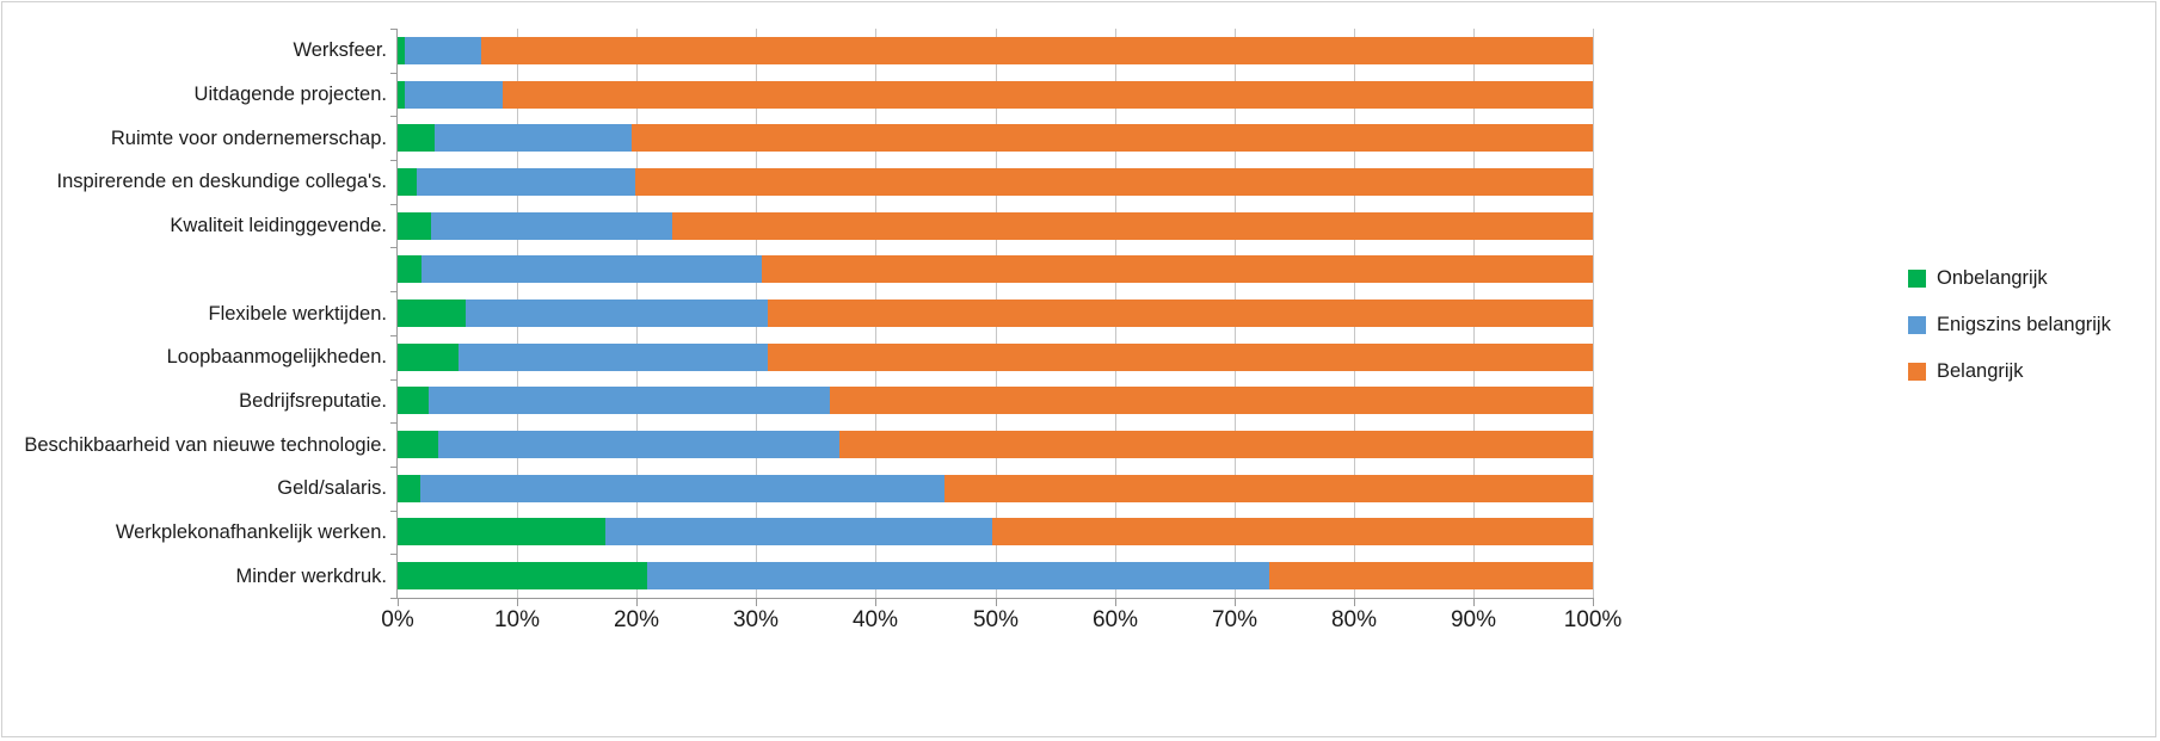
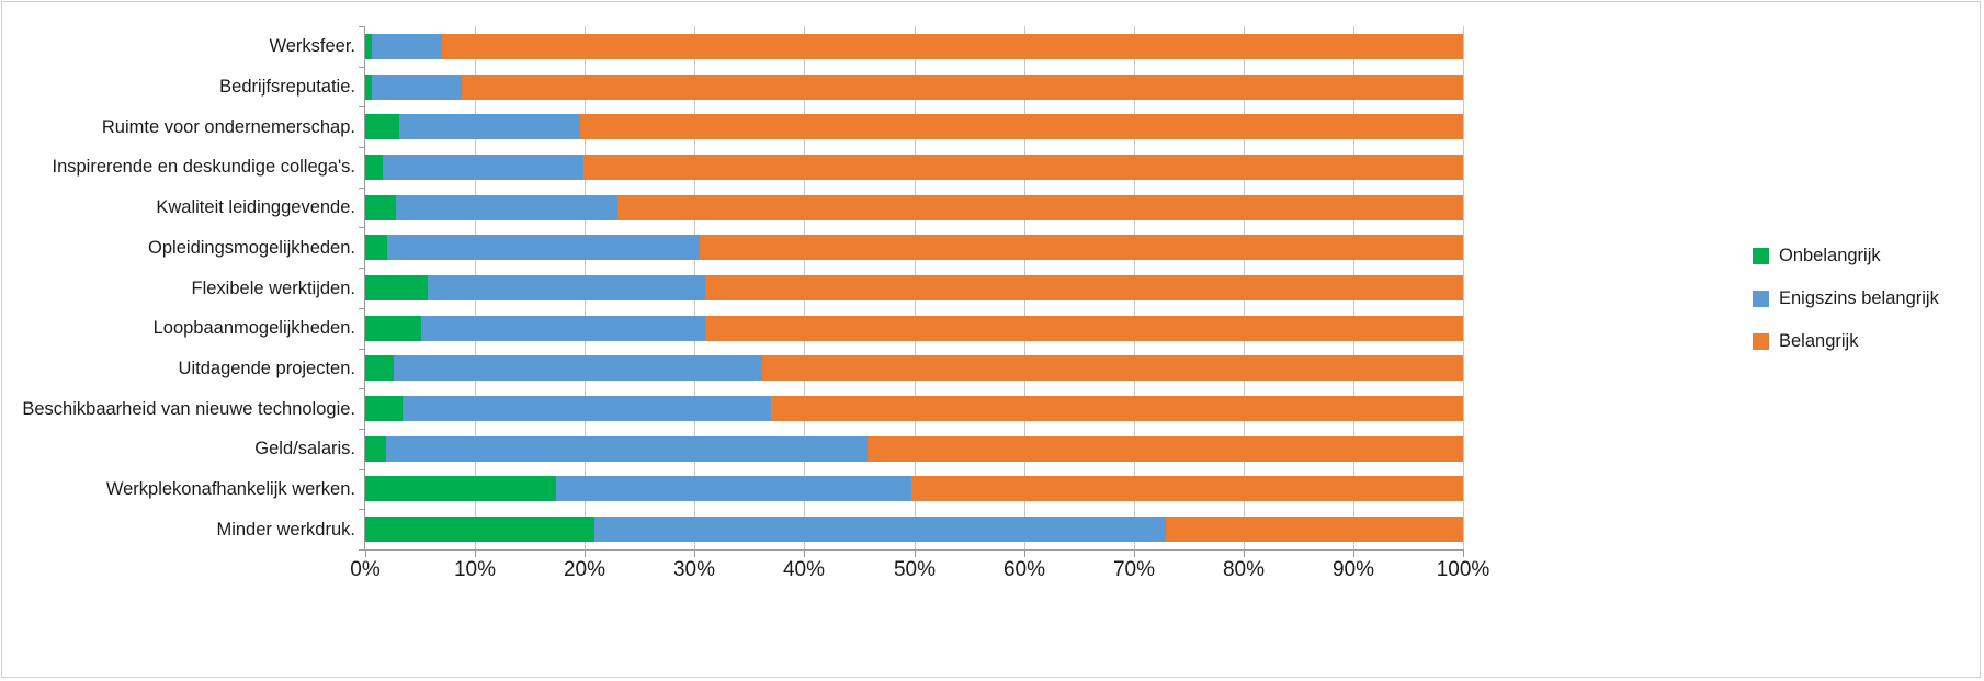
  Werksfeer.
- Uitdagende projecten.
+ Bedrijfsreputatie.
  Ruimte voor ondernemerschap.
  Inspirerende en deskundige collega's.
  Kwaliteit leidinggevende.
+ Opleidingsmogelijkheden.
  Flexibele werktijden.
  Loopbaanmogelijkheden.
- Bedrijfsreputatie.
+ Uitdagende projecten.
  Beschikbaarheid van nieuwe technologie.
  Geld/salaris.
  Werkplekonafhankelijk werken.
  Minder werkdruk.
  0%
  10%
  20%
  30%
  40%
  50%
  60%
  70%
  80%
  90%
  100%
  Onbelangrijk
  Enigszins belangrijk
  Belangrijk
